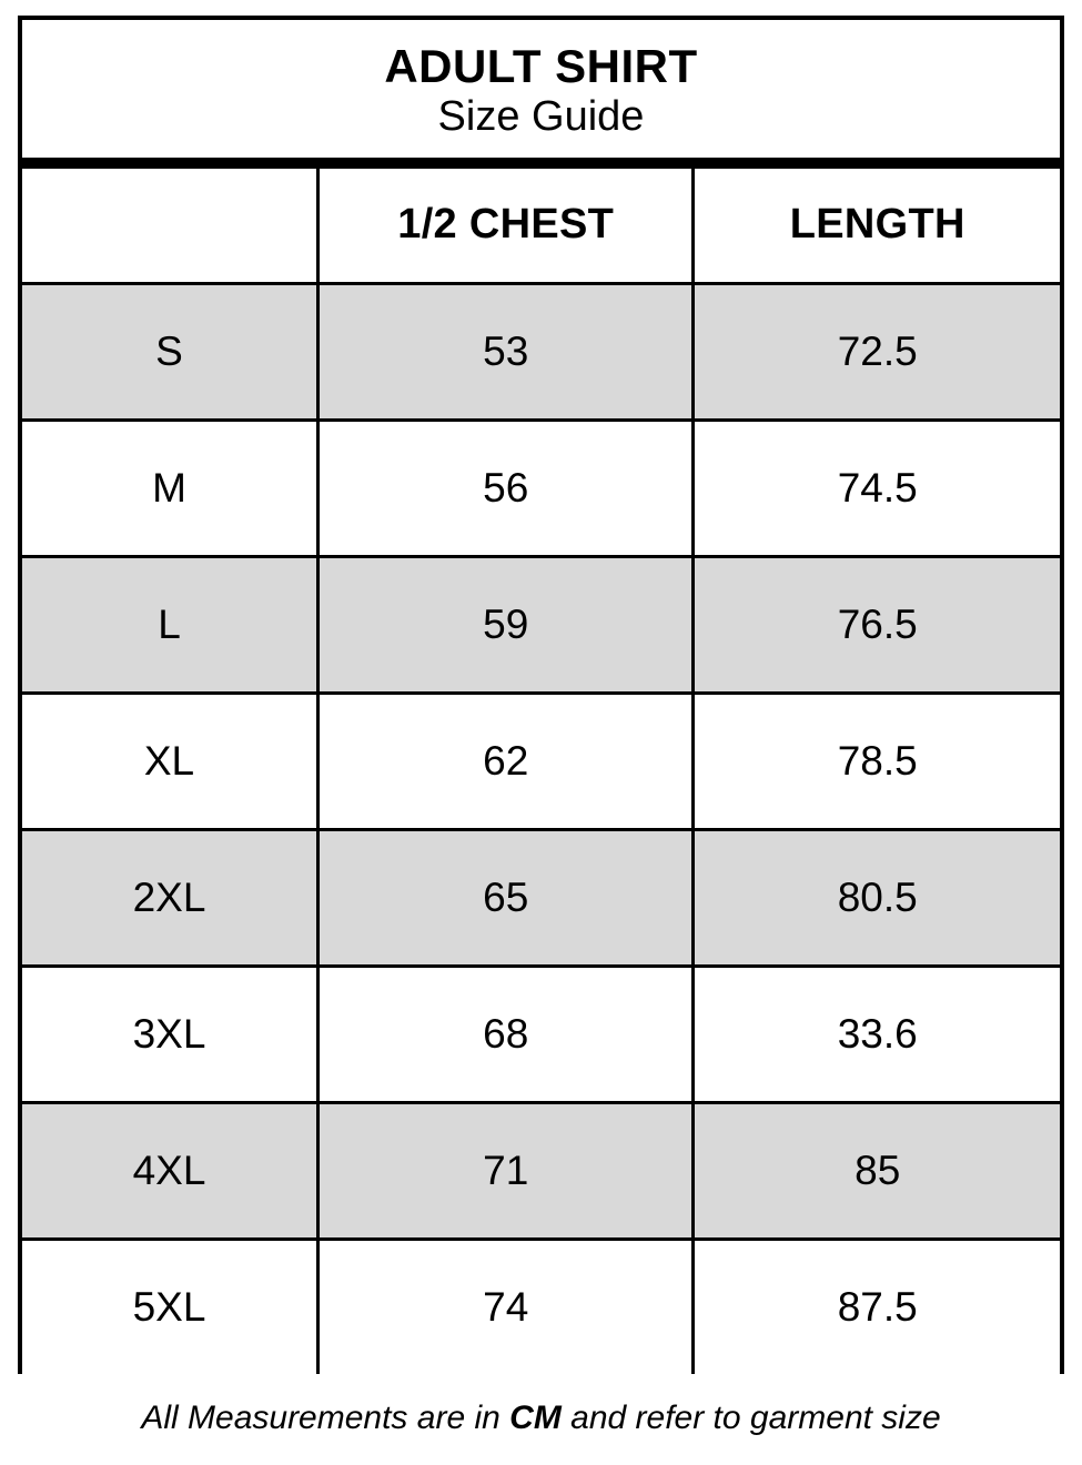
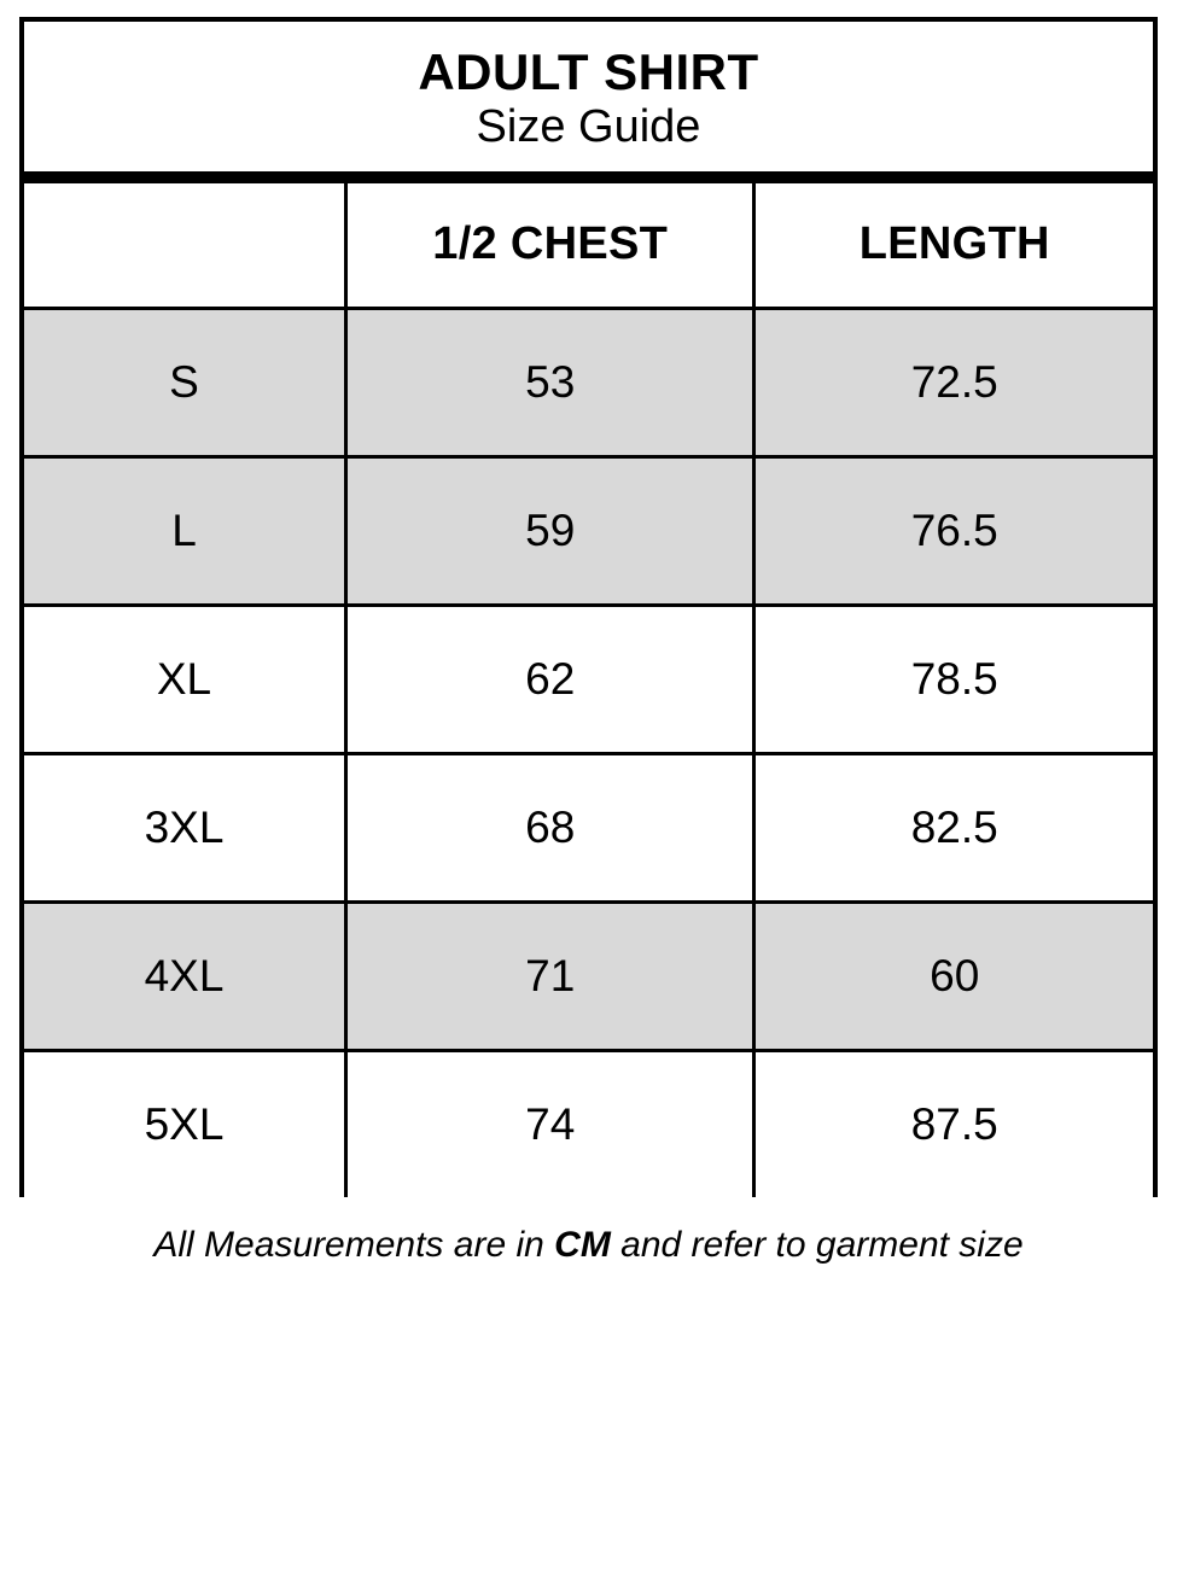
  ADULT SHIRT
  Size Guide
  	1/2 CHEST	LENGTH
  S	53	72.5
- M	56	74.5
  L	59	76.5
  XL	62	78.5
- 2XL	65	80.5
- 3XL	68	33.6
+ 3XL	68	82.5
- 4XL	71	85
+ 4XL	71	60
  5XL	74	87.5
  All Measurements are in CM and refer to garment size
